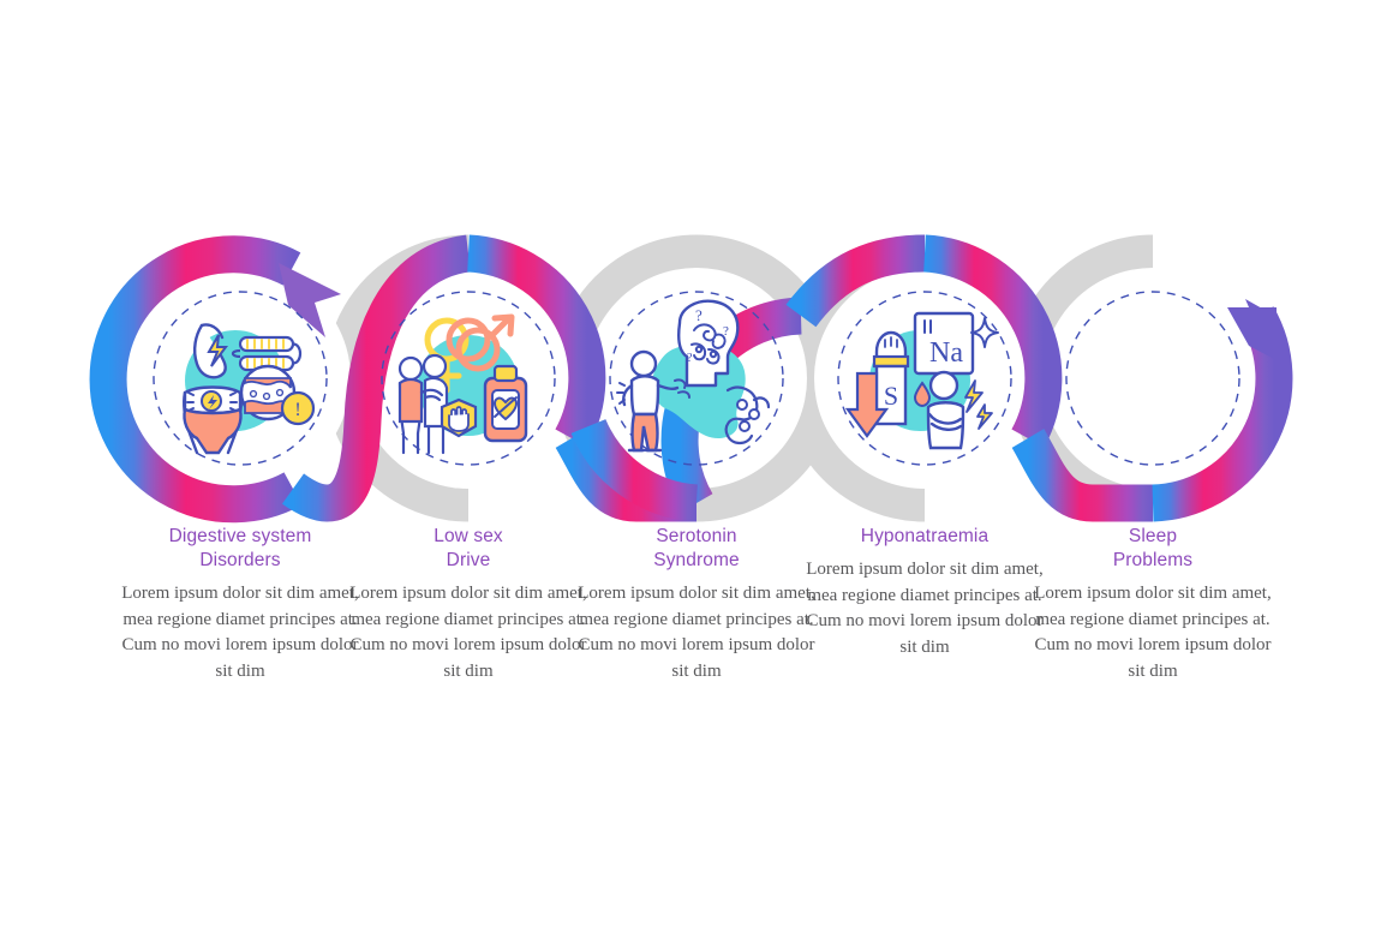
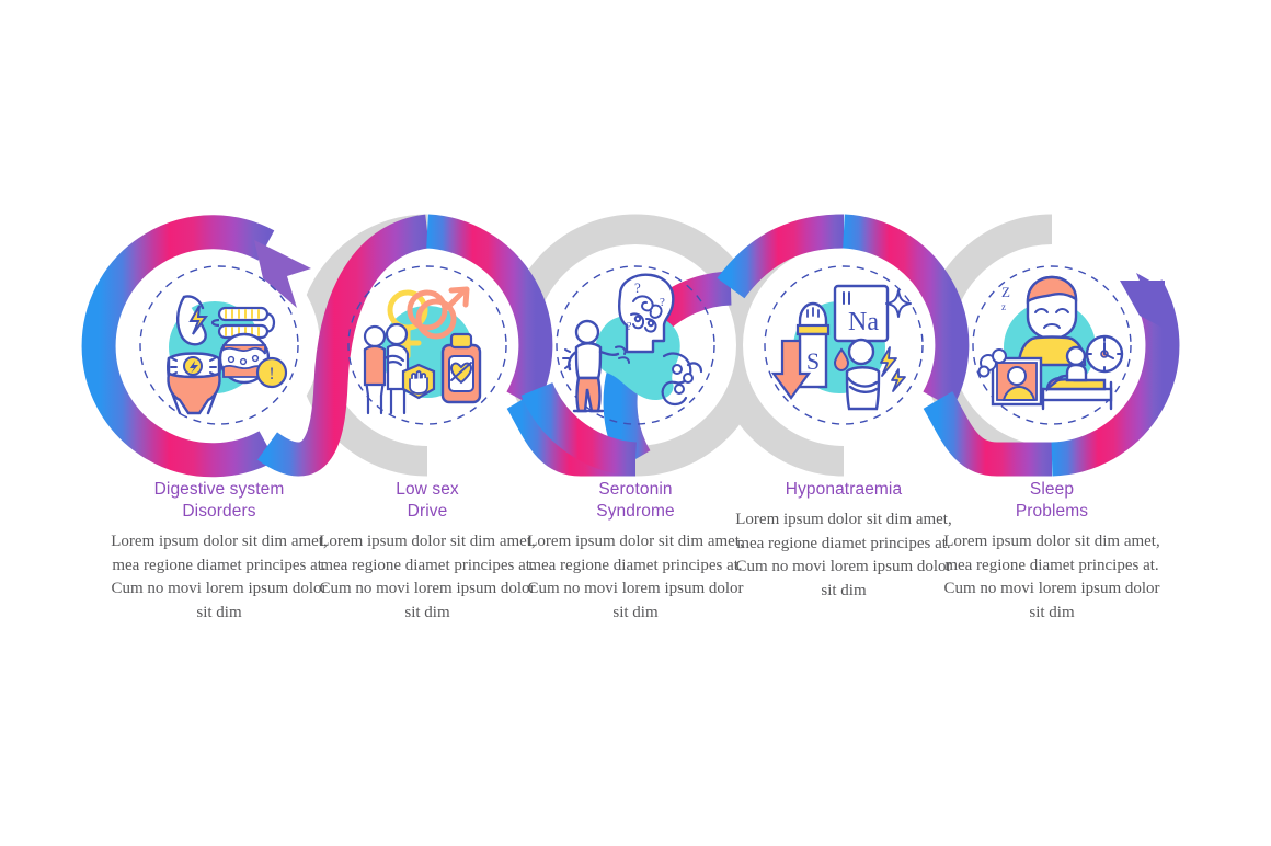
  !
  ?
  ?
  ?
  S
  Na
+ Z
+ z
  Digestive system
  Disorders
  Lorem ipsum dolor sit dim amet, mea regione diamet principes at. Cum no movi lorem ipsum dolor sit dim
  Low sex
  Drive
  Lorem ipsum dolor sit dim amet, mea regione diamet principes at. Cum no movi lorem ipsum dolor sit dim
  Serotonin
  Syndrome
  Lorem ipsum dolor sit dim amet, mea regione diamet principes at. Cum no movi lorem ipsum dolor sit dim
  Hyponatraemia
  Lorem ipsum dolor sit dim amet, mea regione diamet principes at. Cum no movi lorem ipsum dolor sit dim
  Sleep
  Problems
  Lorem ipsum dolor sit dim amet, mea regione diamet principes at. Cum no movi lorem ipsum dolor sit dim
